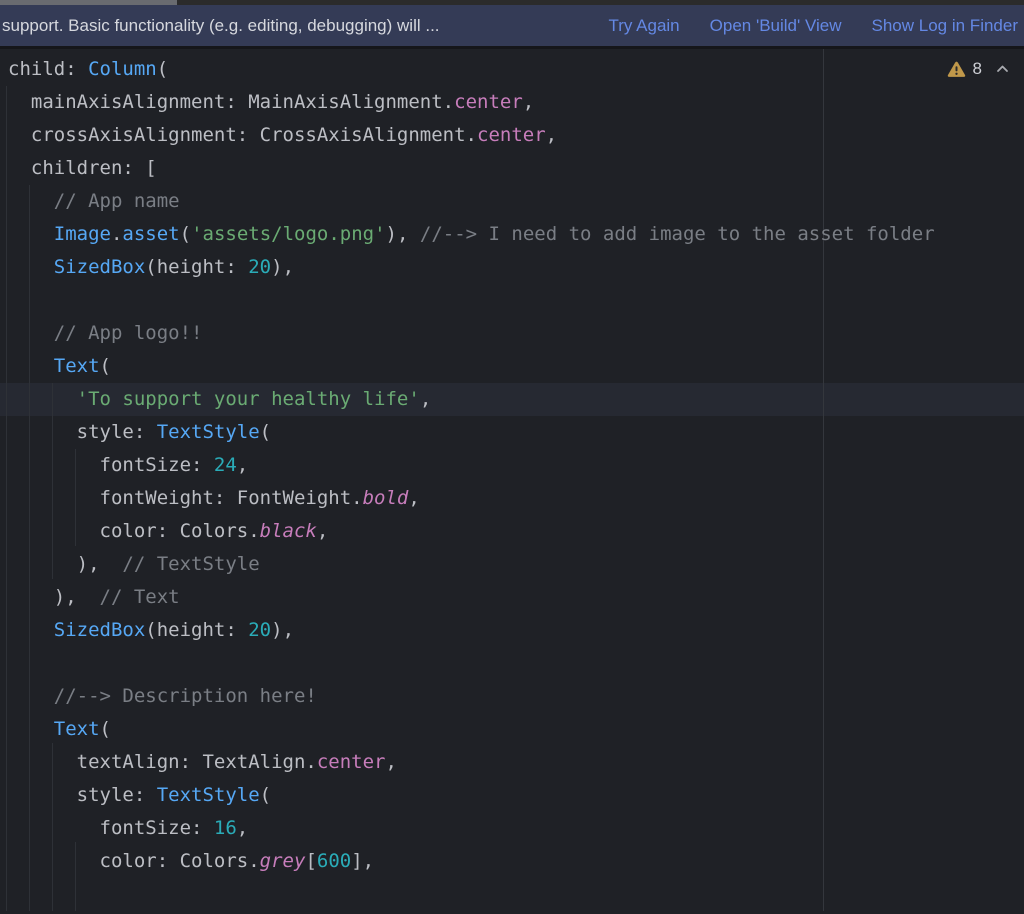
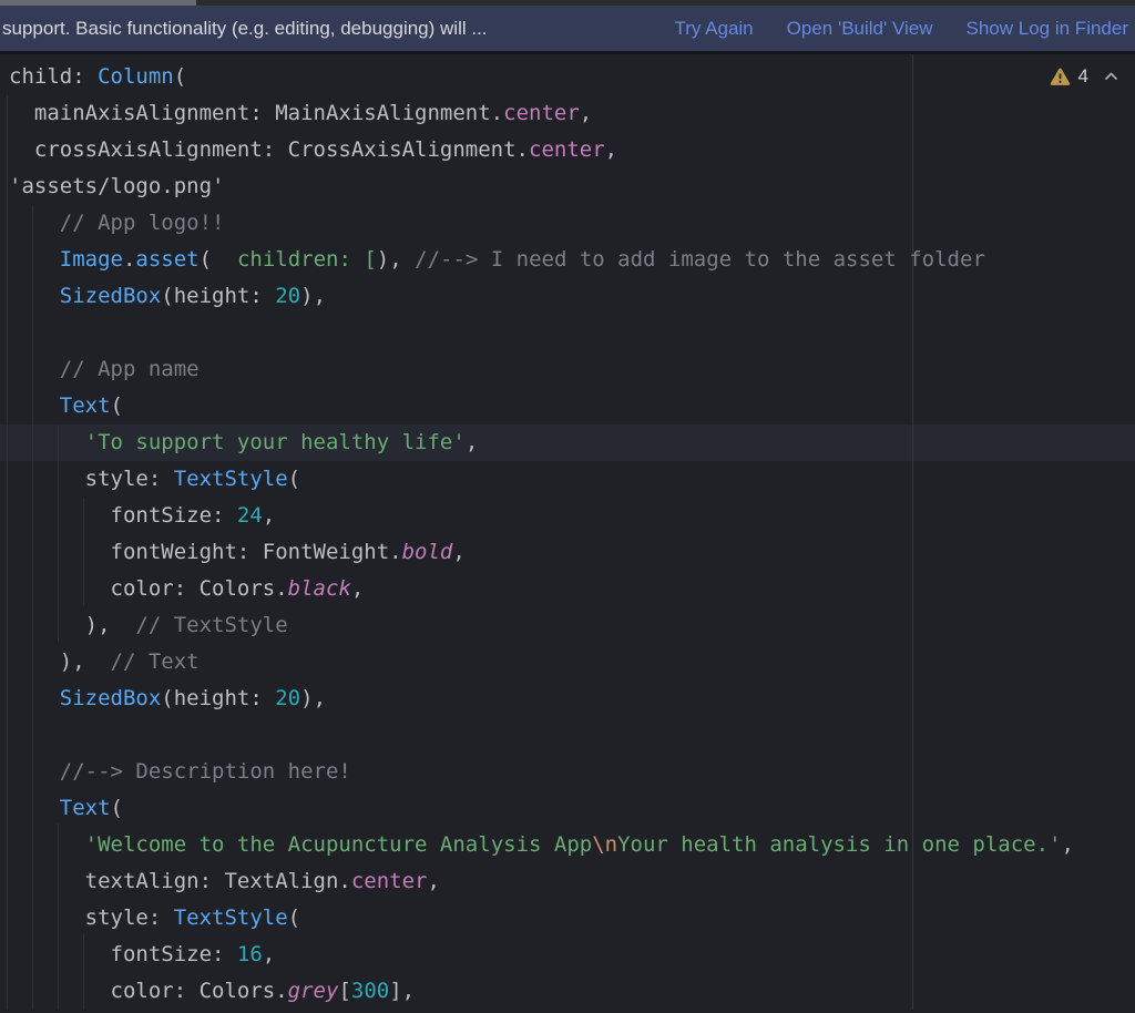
  support. Basic functionality (e.g. editing, debugging) will ...
  Try Again
  Open 'Build' View
  Show Log in Finder
  child: Column(
  mainAxisAlignment: MainAxisAlignment.center,
  crossAxisAlignment: CrossAxisAlignment.center,
- children: [
+ 'assets/logo.png'
- // App name
+ // App logo!!
- Image.asset('assets/logo.png'), //--> I need to add image to the asset folder
+ Image.asset( children: [), //--> I need to add image to the asset folder
  SizedBox(height: 20),
- // App logo!!
+ // App name
  Text(
  'To support your healthy life',
  style: TextStyle(
  fontSize: 24,
  fontWeight: FontWeight.bold,
  color: Colors.black,
  ), // TextStyle
  ), // Text
  SizedBox(height: 20),
  //--> Description here!
  Text(
+ 'Welcome to the Acupuncture Analysis App\nYour health analysis in one place.',
  textAlign: TextAlign.center,
  style: TextStyle(
  fontSize: 16,
- color: Colors.grey[600],
+ color: Colors.grey[300],
- 8
+ 4
